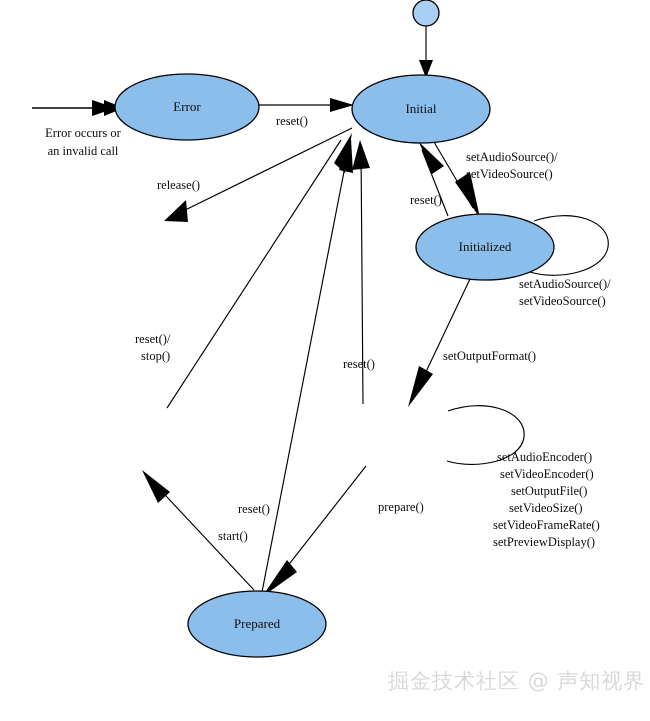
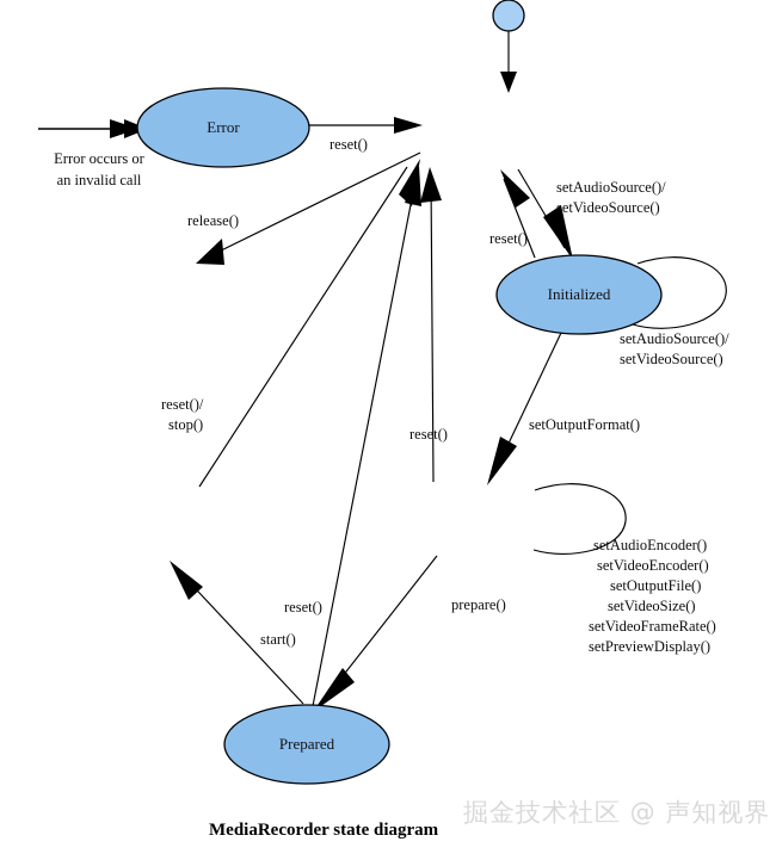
  Error
- Initial
  Initialized
  Prepared
  Error occurs or
  an invalid call
  reset()
  release()
  setAudioSource()/
  setVideoSource()
  reset()
  setAudioSource()/
  setVideoSource()
  setOutputFormat()
  reset()
  setAudioEncoder()
  setVideoEncoder()
  setOutputFile()
  setVideoSize()
  setVideoFrameRate()
  setPreviewDisplay()
  prepare()
  reset()
  start()
  reset()/
  stop()
  掘金技术社区 @ 声知视界
+ MediaRecorder state diagram
